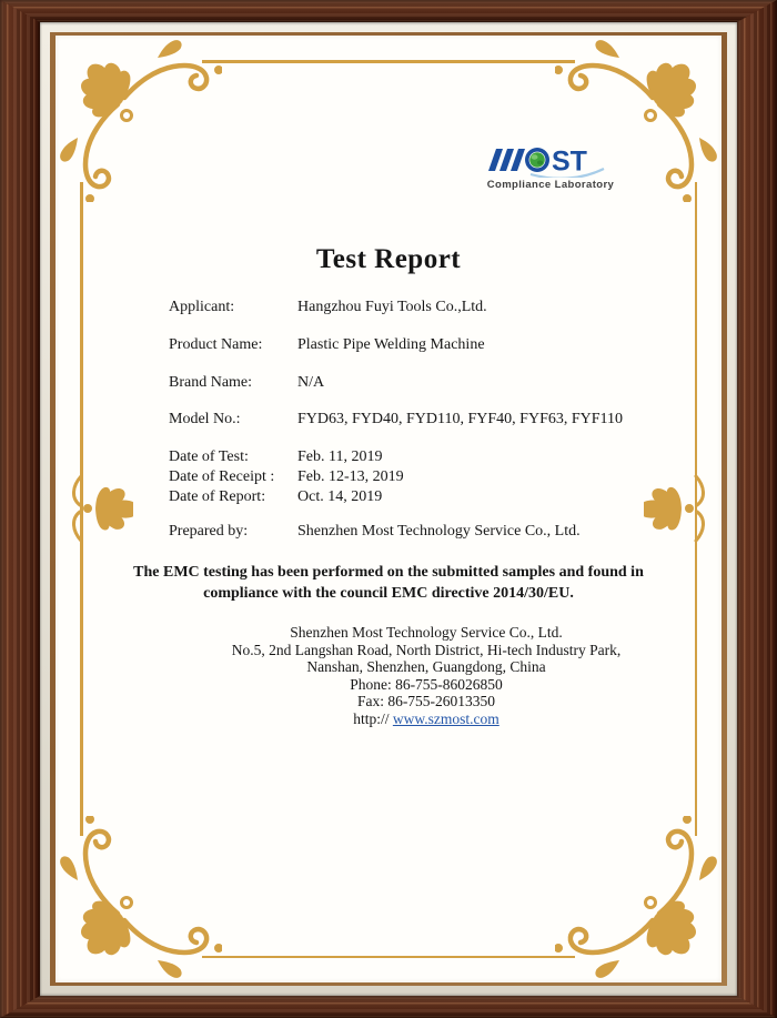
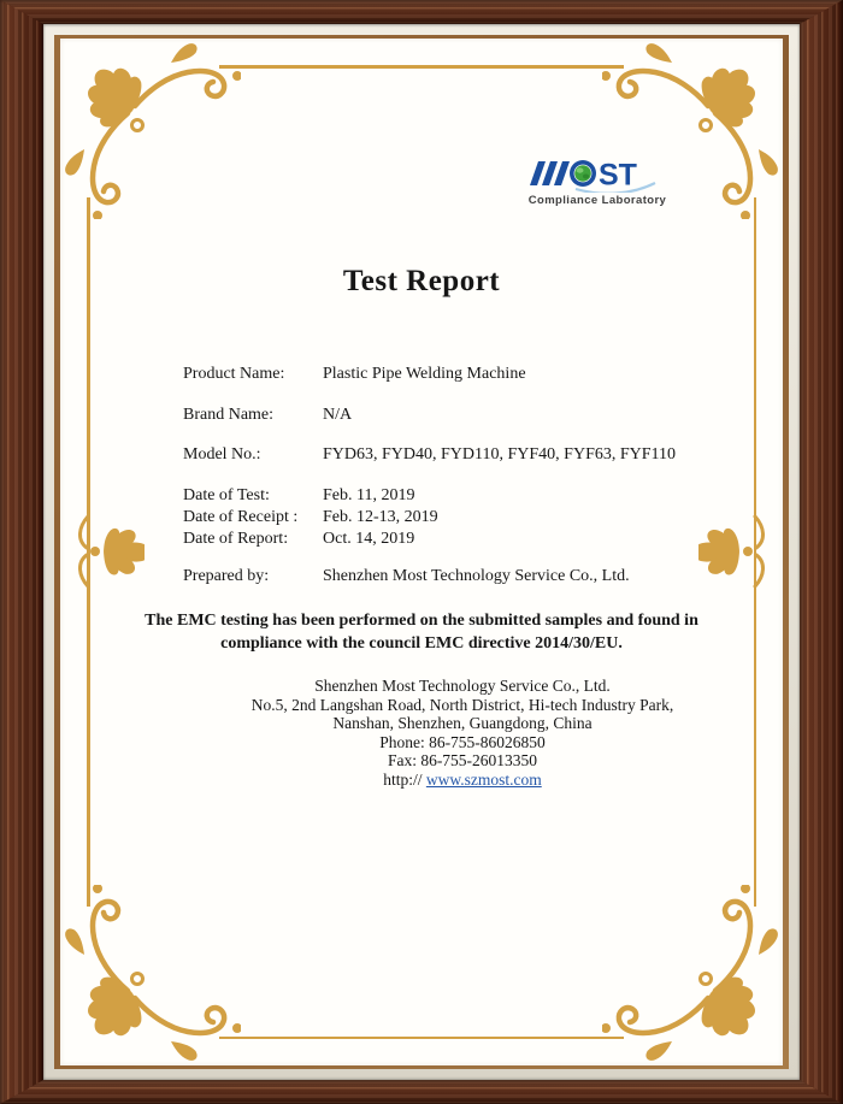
  ST
  Compliance Laboratory
  Test Report
- Applicant:
- Hangzhou Fuyi Tools Co.,Ltd.
  Product Name:
  Plastic Pipe Welding Machine
  Brand Name:
  N/A
  Model No.:
  FYD63, FYD40, FYD110, FYF40, FYF63, FYF110
  Date of Test:
  Feb. 11, 2019
  Date of Receipt :
  Feb. 12-13, 2019
  Date of Report:
  Oct. 14, 2019
  Prepared by:
  Shenzhen Most Technology Service Co., Ltd.
  The EMC testing has been performed on the submitted samples and found in
  compliance with the council EMC directive 2014/30/EU.
  Shenzhen Most Technology Service Co., Ltd.
  No.5, 2nd Langshan Road, North District, Hi-tech Industry Park,
  Nanshan, Shenzhen, Guangdong, China
  Phone: 86-755-86026850
  Fax: 86-755-26013350
  http:// www.szmost.com
